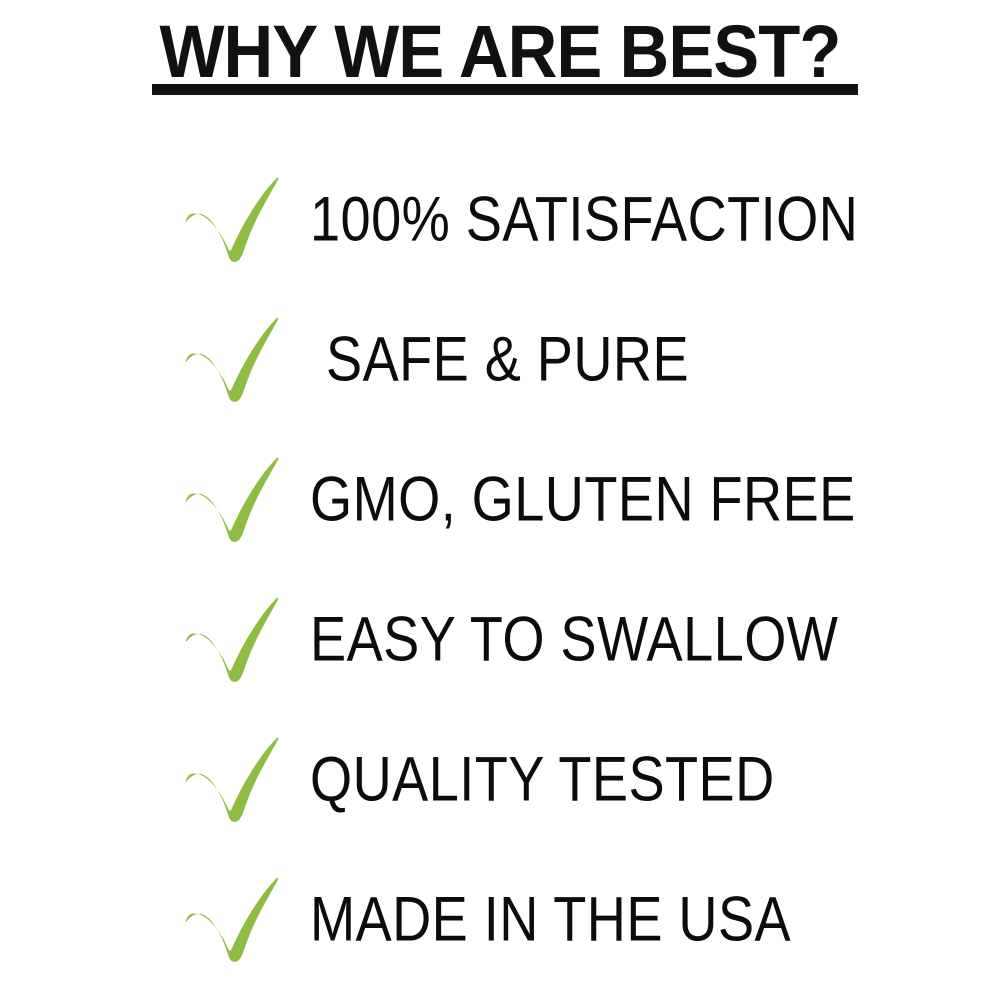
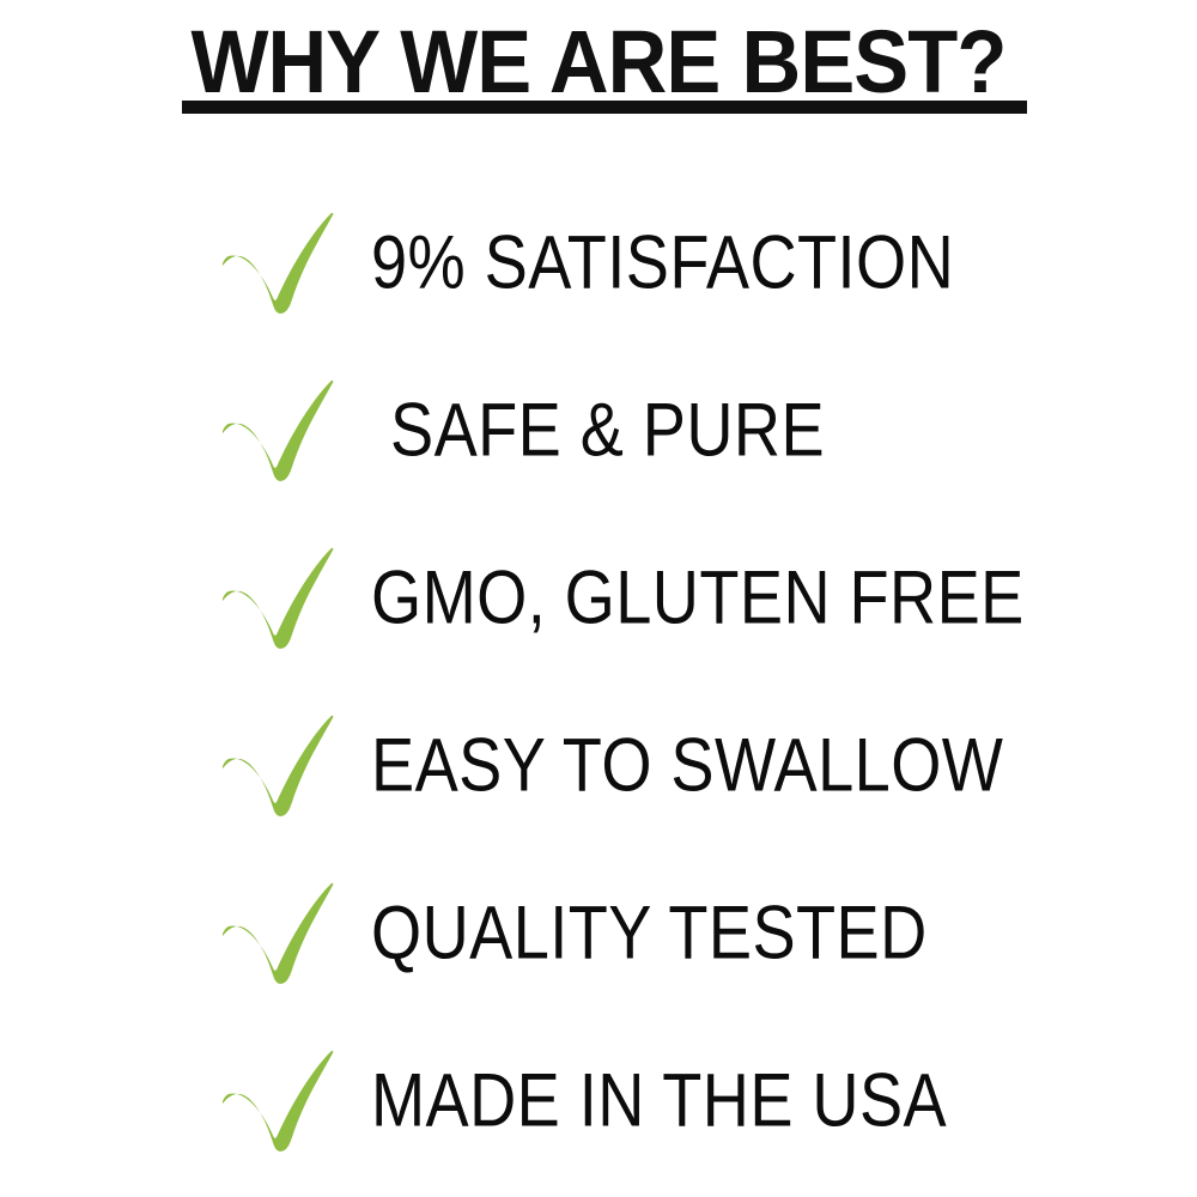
  WHY WE ARE BEST?
- 100% SATISFACTION
+ 9% SATISFACTION
  SAFE & PURE
  GMO, GLUTEN FREE
  EASY TO SWALLOW
  QUALITY TESTED
  MADE IN THE USA
